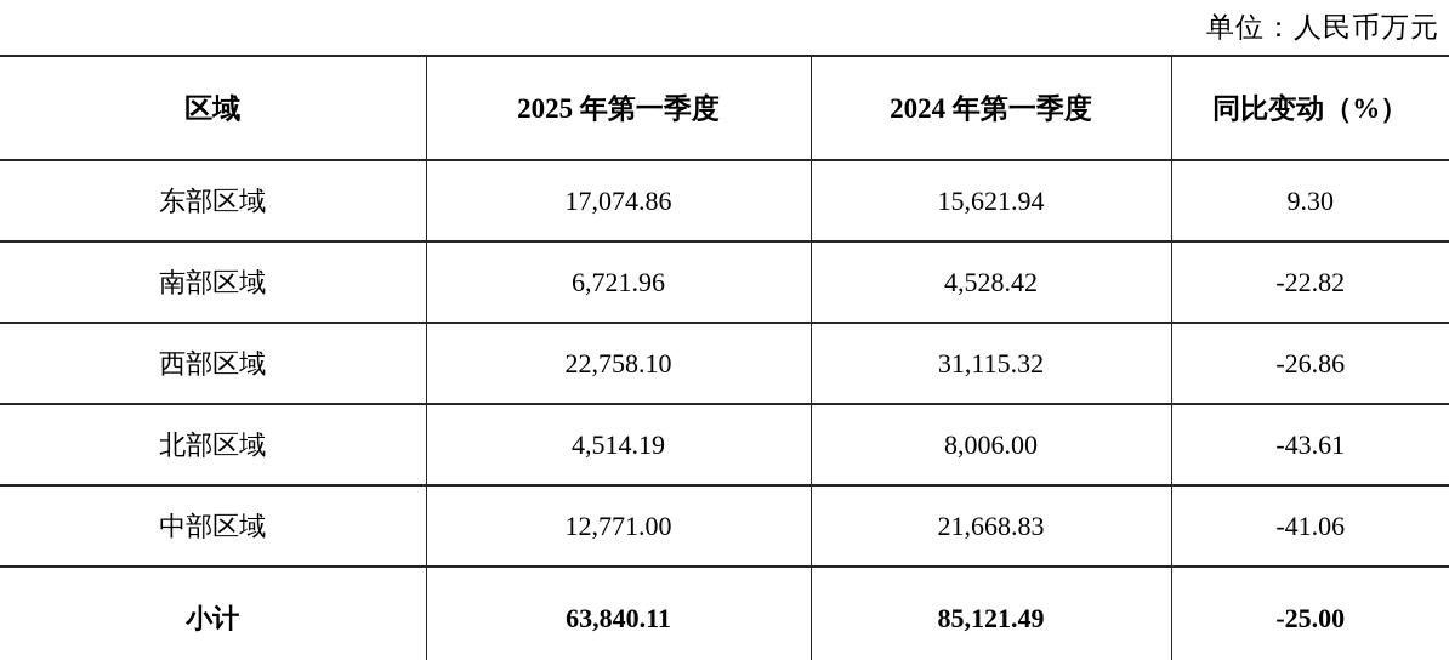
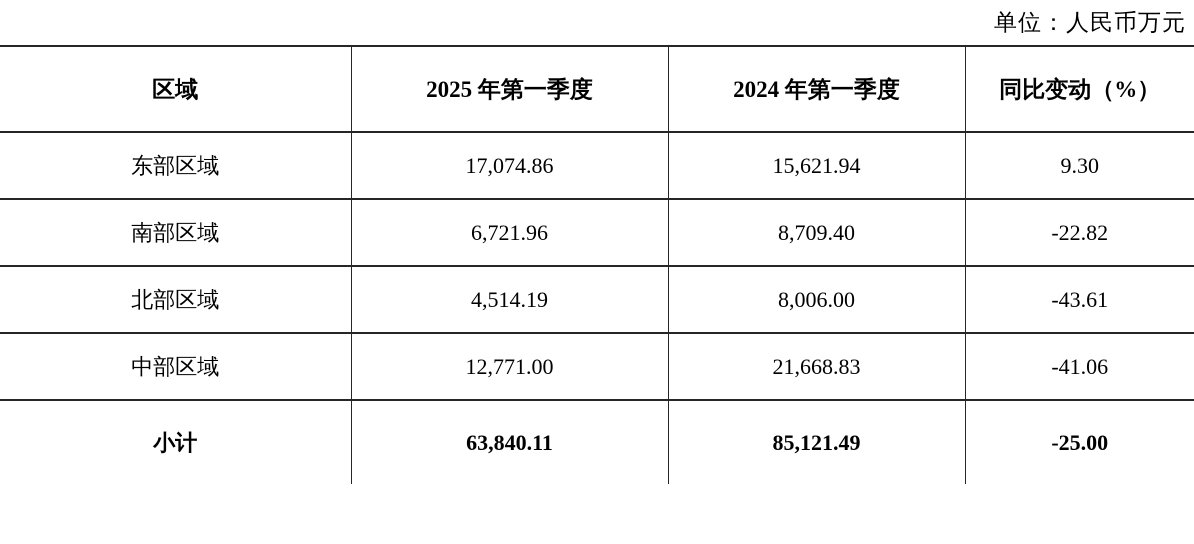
  单位：人民币万元
  区域	2025 年第一季度	2024 年第一季度	同比变动（%）
  东部区域	17,074.86	15,621.94	9.30
- 南部区域	6,721.96	4,528.42	-22.82
+ 南部区域	6,721.96	8,709.40	-22.82
- 西部区域	22,758.10	31,115.32	-26.86
  北部区域	4,514.19	8,006.00	-43.61
  中部区域	12,771.00	21,668.83	-41.06
  小计	63,840.11	85,121.49	-25.00
